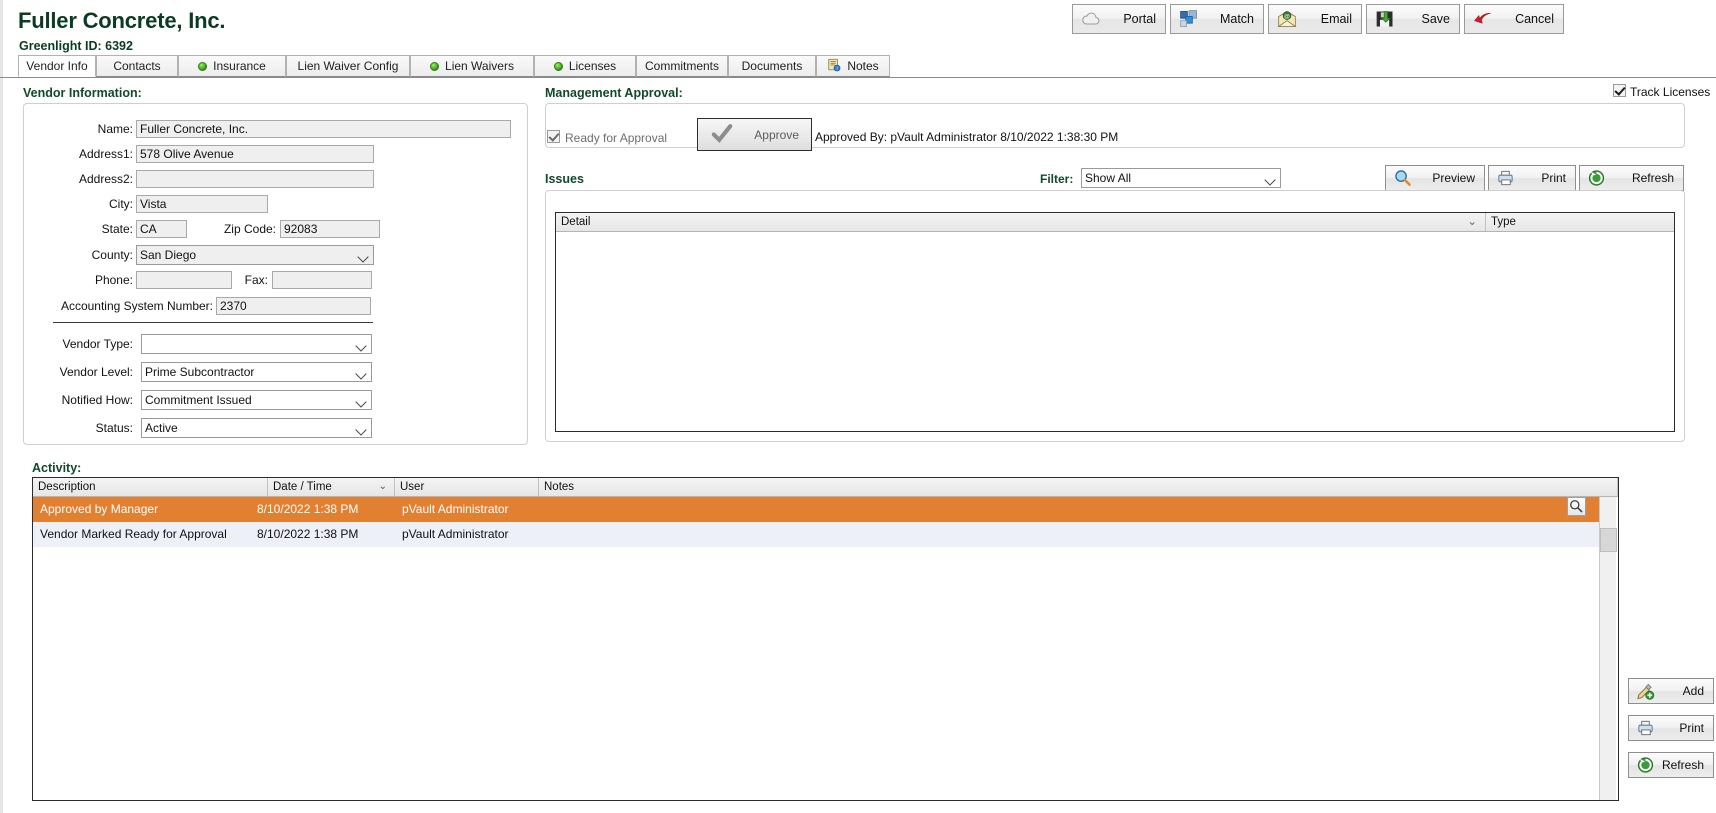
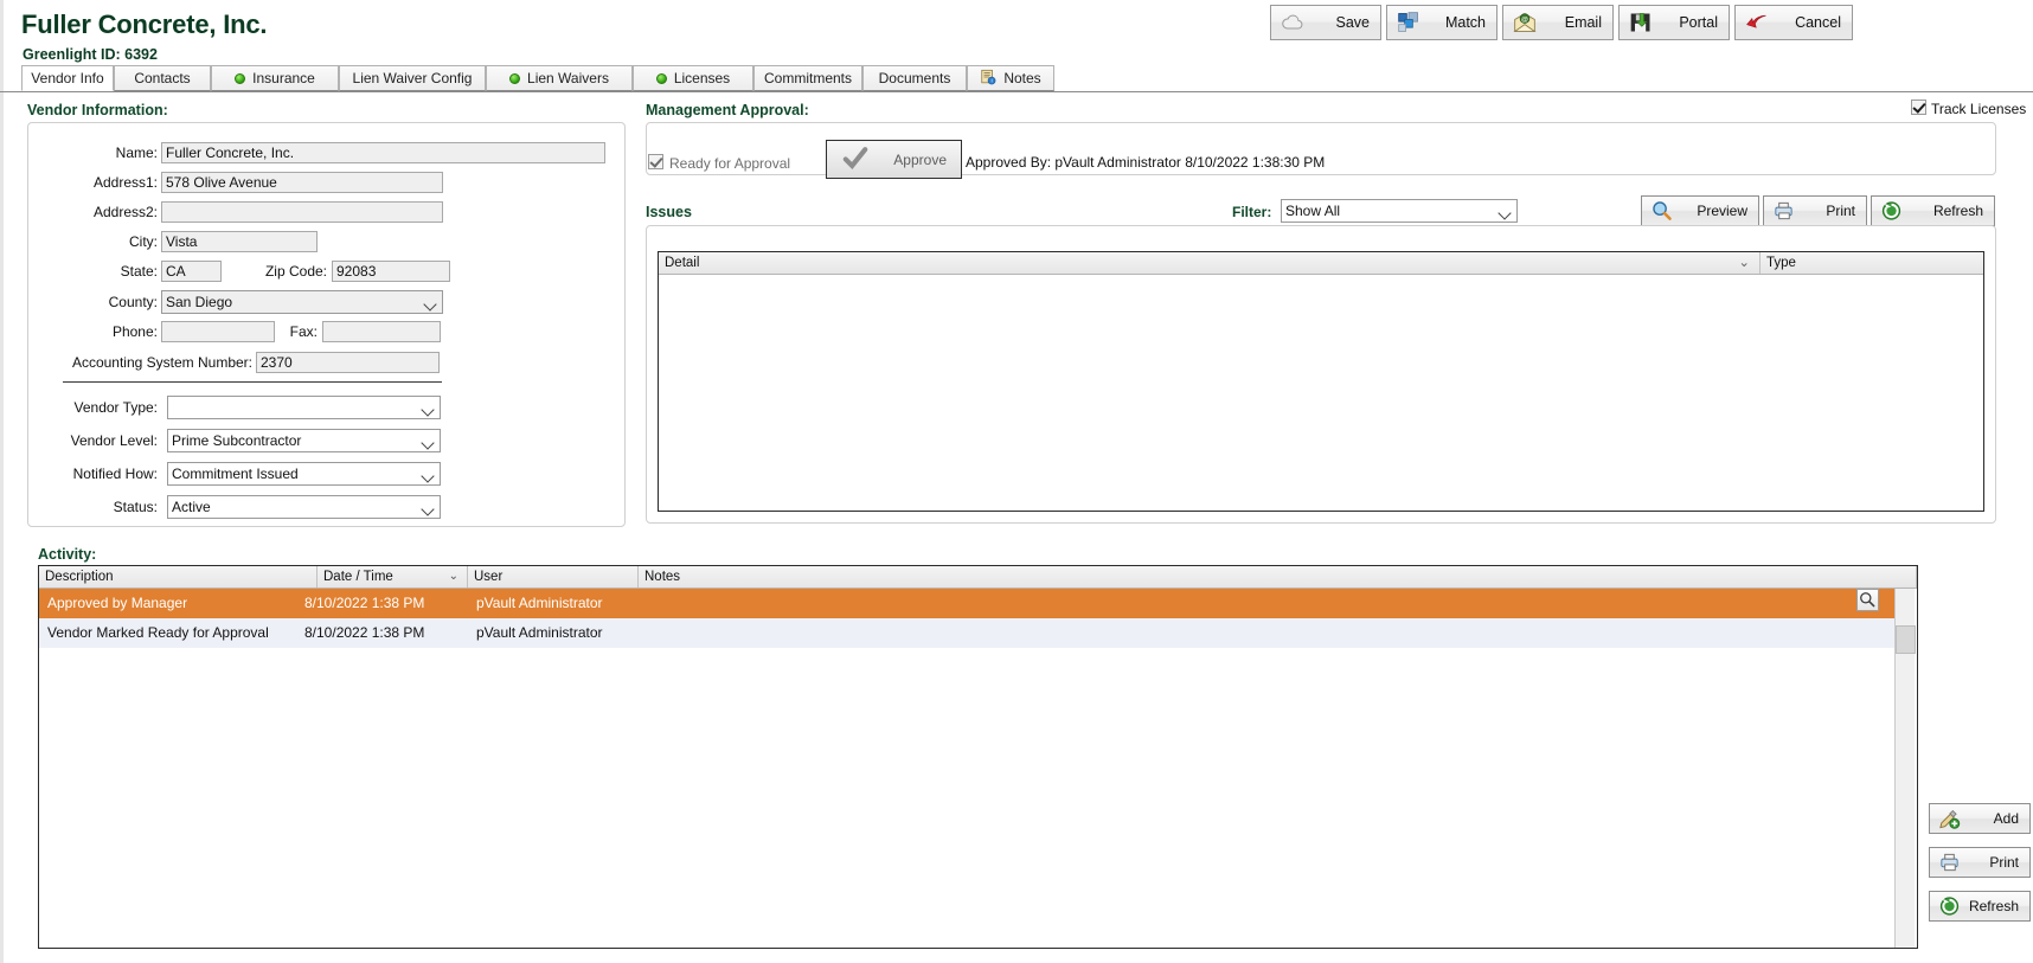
  Fuller Concrete, Inc.
  Greenlight ID: 6392
- Portal
+ Save
  Match
  Email
- Save
+ Portal
  Cancel
  Vendor Info
  Contacts
  Insurance
  Lien Waiver Config
  Lien Waivers
  Licenses
  Commitments
  Documents
  Notes
  Track Licenses
  Vendor Information:
  Name:
  Fuller Concrete, Inc.
  Address1:
  578 Olive Avenue
  Address2:
  City:
  Vista
  State:
  CA
  Zip Code:
  92083
  County:
  San Diego
  Phone:
  Fax:
  Accounting System Number:
  2370
  Vendor Type:
  Vendor Level:
  Prime Subcontractor
  Notified How:
  Commitment Issued
  Status:
  Active
  Management Approval:
  Ready for Approval
  Approve
  Approved By: pVault Administrator 8/10/2022 1:38:30 PM
  Issues
  Filter:
  Show All
  Preview
  Print
  Refresh
  Detail
  ⌄
  Type
  Activity:
  Description
  Date / Time
  ⌄
  User
  Notes
  Approved by Manager
  8/10/2022 1:38 PM
  pVault Administrator
  Vendor Marked Ready for Approval
  8/10/2022 1:38 PM
  pVault Administrator
  Add
  Print
  Refresh
